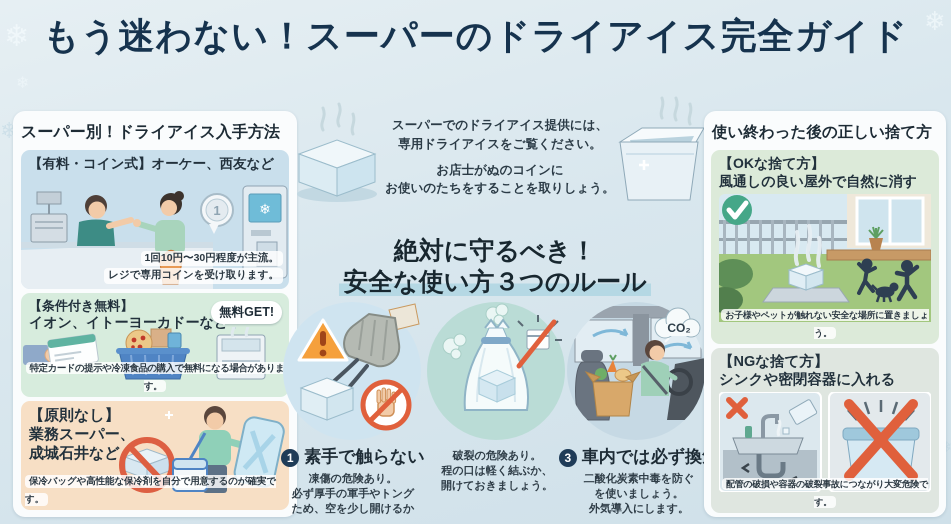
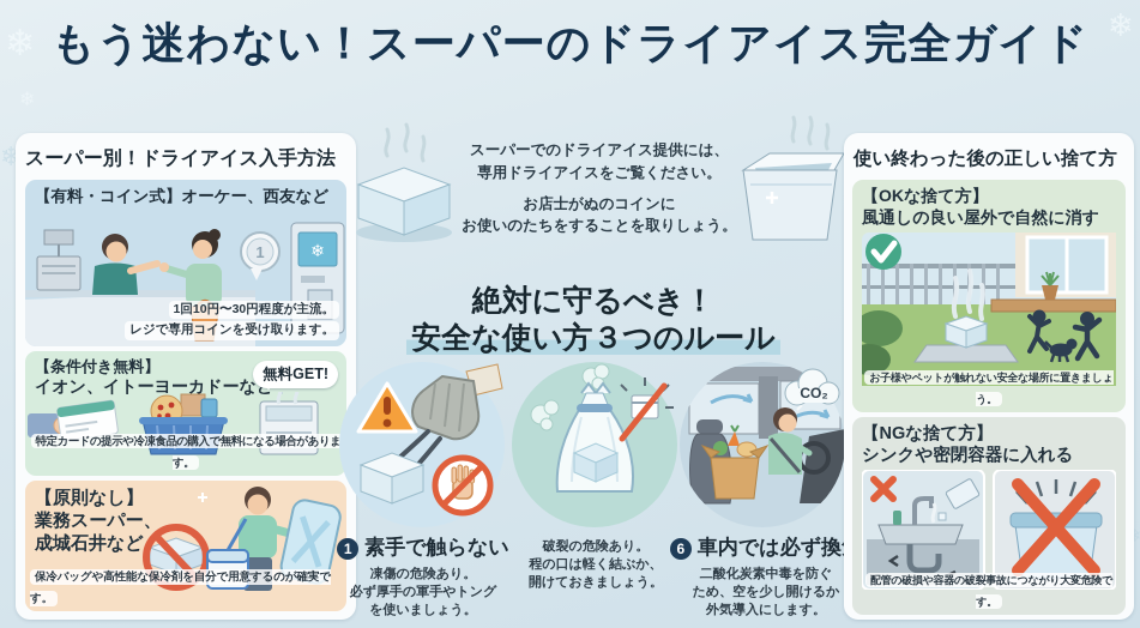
  ❄
  ❄
  もう迷わない！スーパーのドライアイス完全ガイド
  スーパー別！ドライアイス入手方法
  【有料・コイン式】オーケー、西友など
  1
  ❄
  1回10円〜30円程度が主流。
  レジで専用コインを受け取ります。
  【条件付き無料】
  イオン、イトーヨーカドーな
  無料GET!
  特定カードの提示や冷凍食品の購入で無料になる場合があります。
  【原則なし】
  業務スーパー、
  成城石井など
  保冷バッグや高性能な保冷剤を自分で用意するのが確実です。
  スーパーでのドライアイス提供には、
  専用ドライアイスをご覧ください。
  お店士がぬのコインに
  お使いのたちをすることを取りしょう。
  絶対に守るべき！
  安全な使い方３つのルール
  CO₂
  1
  素手で触らない
  凍傷の危険あり。
  必ず厚手の軍手やトング
- ため、空を少し開けるか
+ を使いましょう。
  破裂の危険あり。
  程の口は軽く結ぶか、
  開けておきましょう。
- 3
+ 6
  車内では必ず換
  二酸化炭素中毒を防ぐ
- を使いましょう。
+ ため、空を少し開けるか
  外気導入にします。
  使い終わった後の正しい捨て方
  【OKな捨て方】
  風通しの良い屋外で自然に消す
  お子様やペットが触れない安全な場所に置きましょう。
  【NGな捨て方】
  シンクや密閉容器に入れる
  配管の破損や容器の破裂事故につながり大変危険です。
